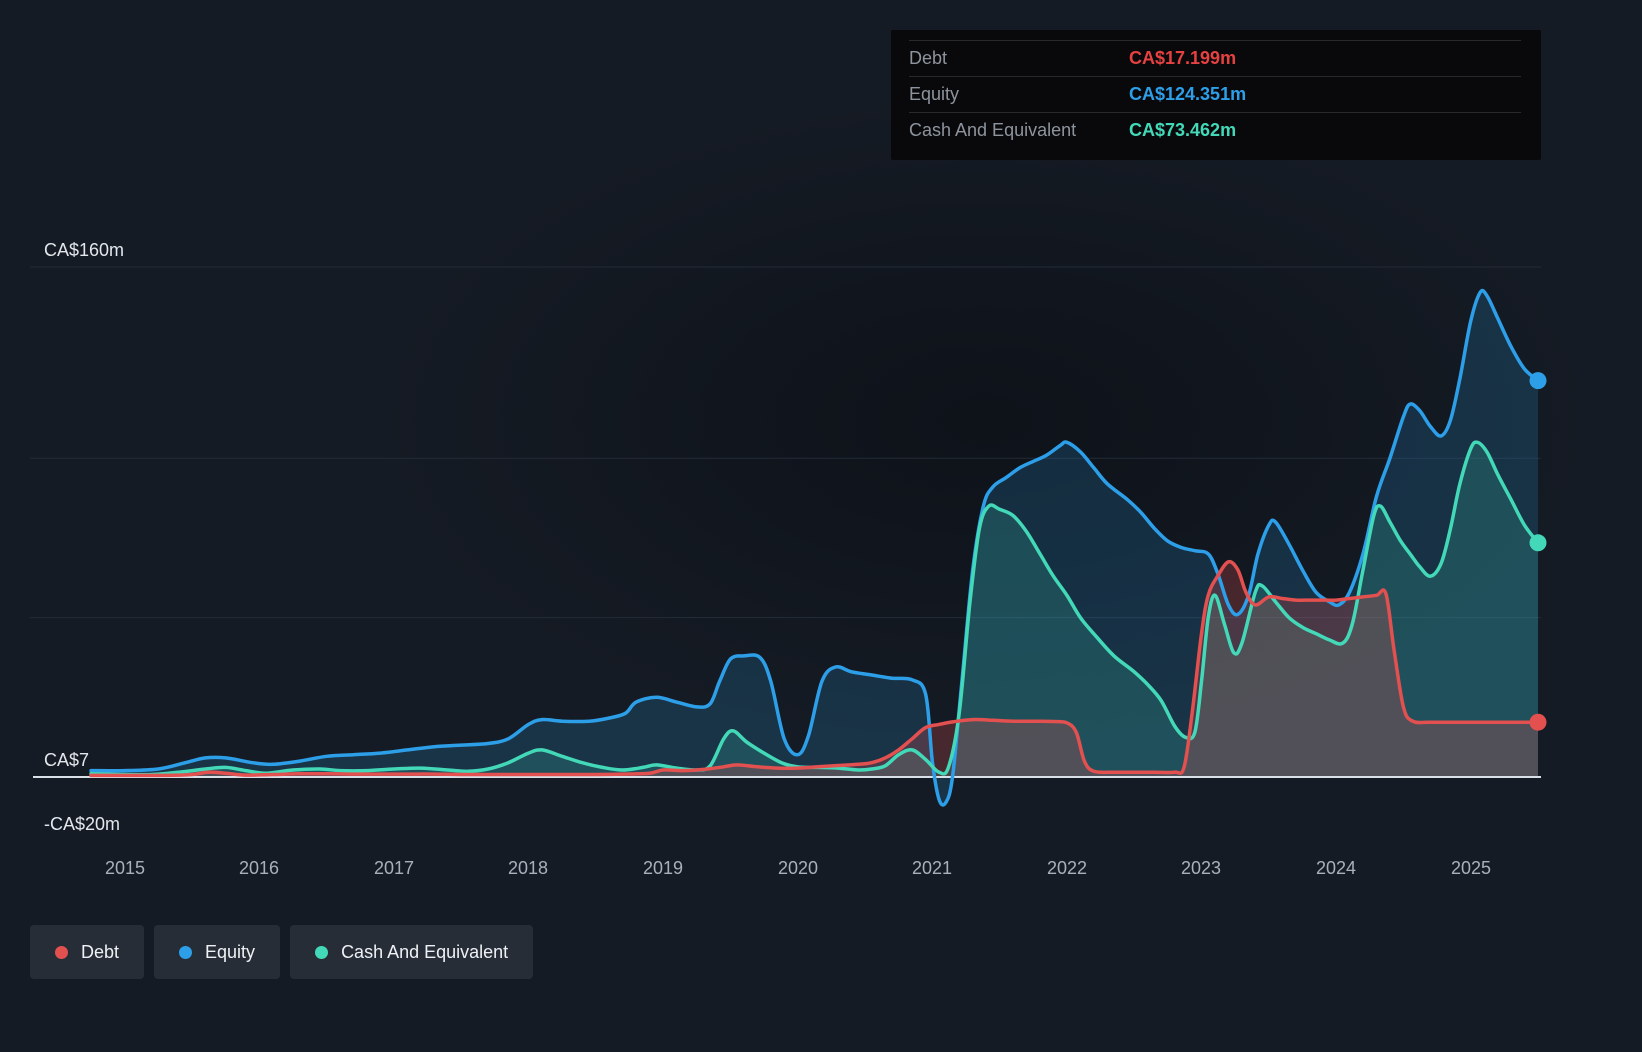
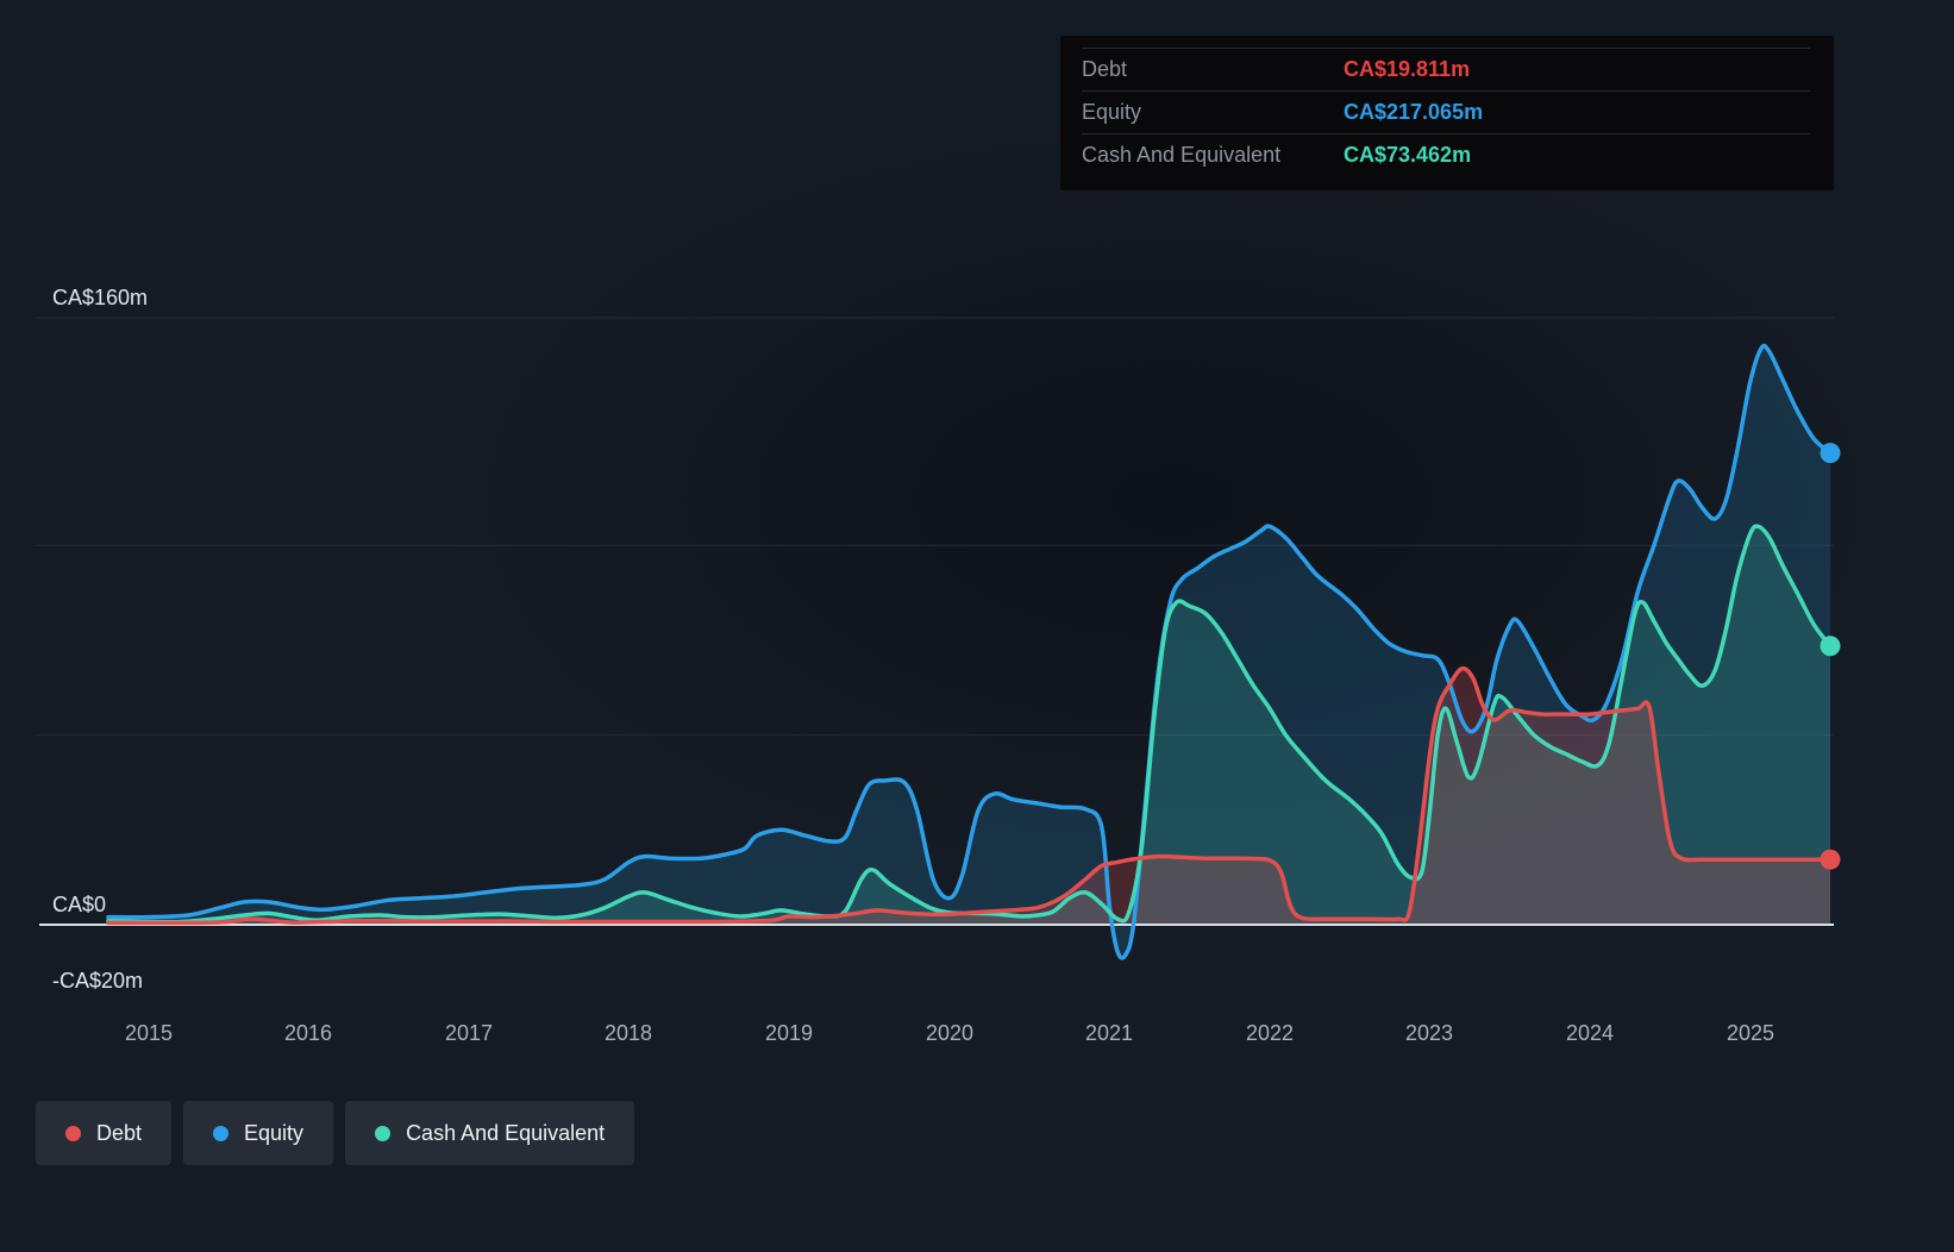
  CA$160m
- CA$7
+ CA$0
  -CA$20m
  2015
  2016
  2017
  2018
  2019
  2020
  2021
  2022
  2023
  2024
  2025
  Debt
- CA$17.199m
+ CA$19.811m
  Equity
- CA$124.351m
+ CA$217.065m
  Cash And Equivalent
  CA$73.462m
  Debt
  Equity
  Cash And Equivalent
